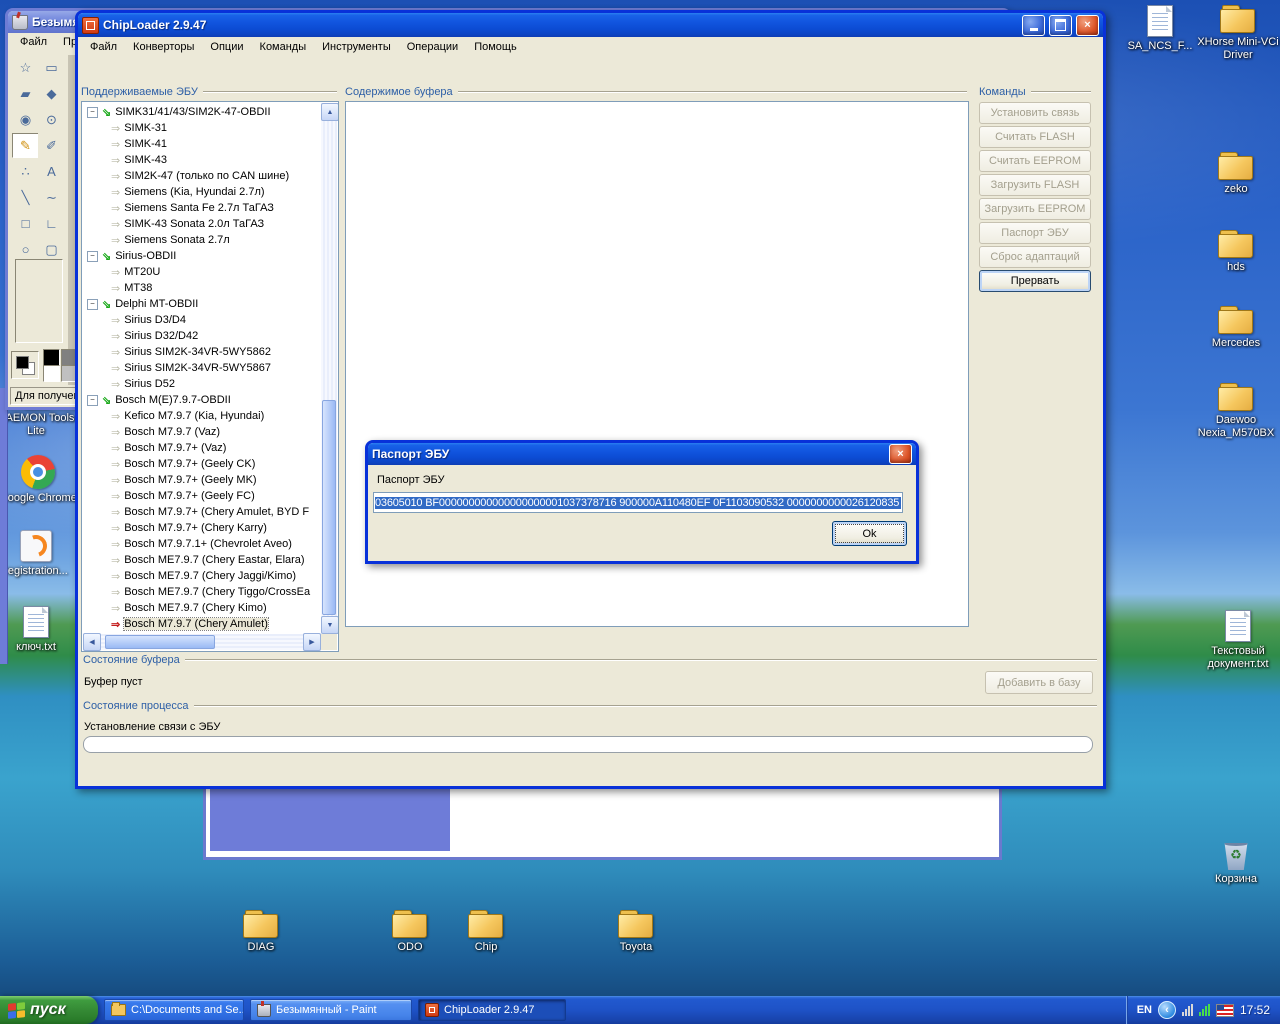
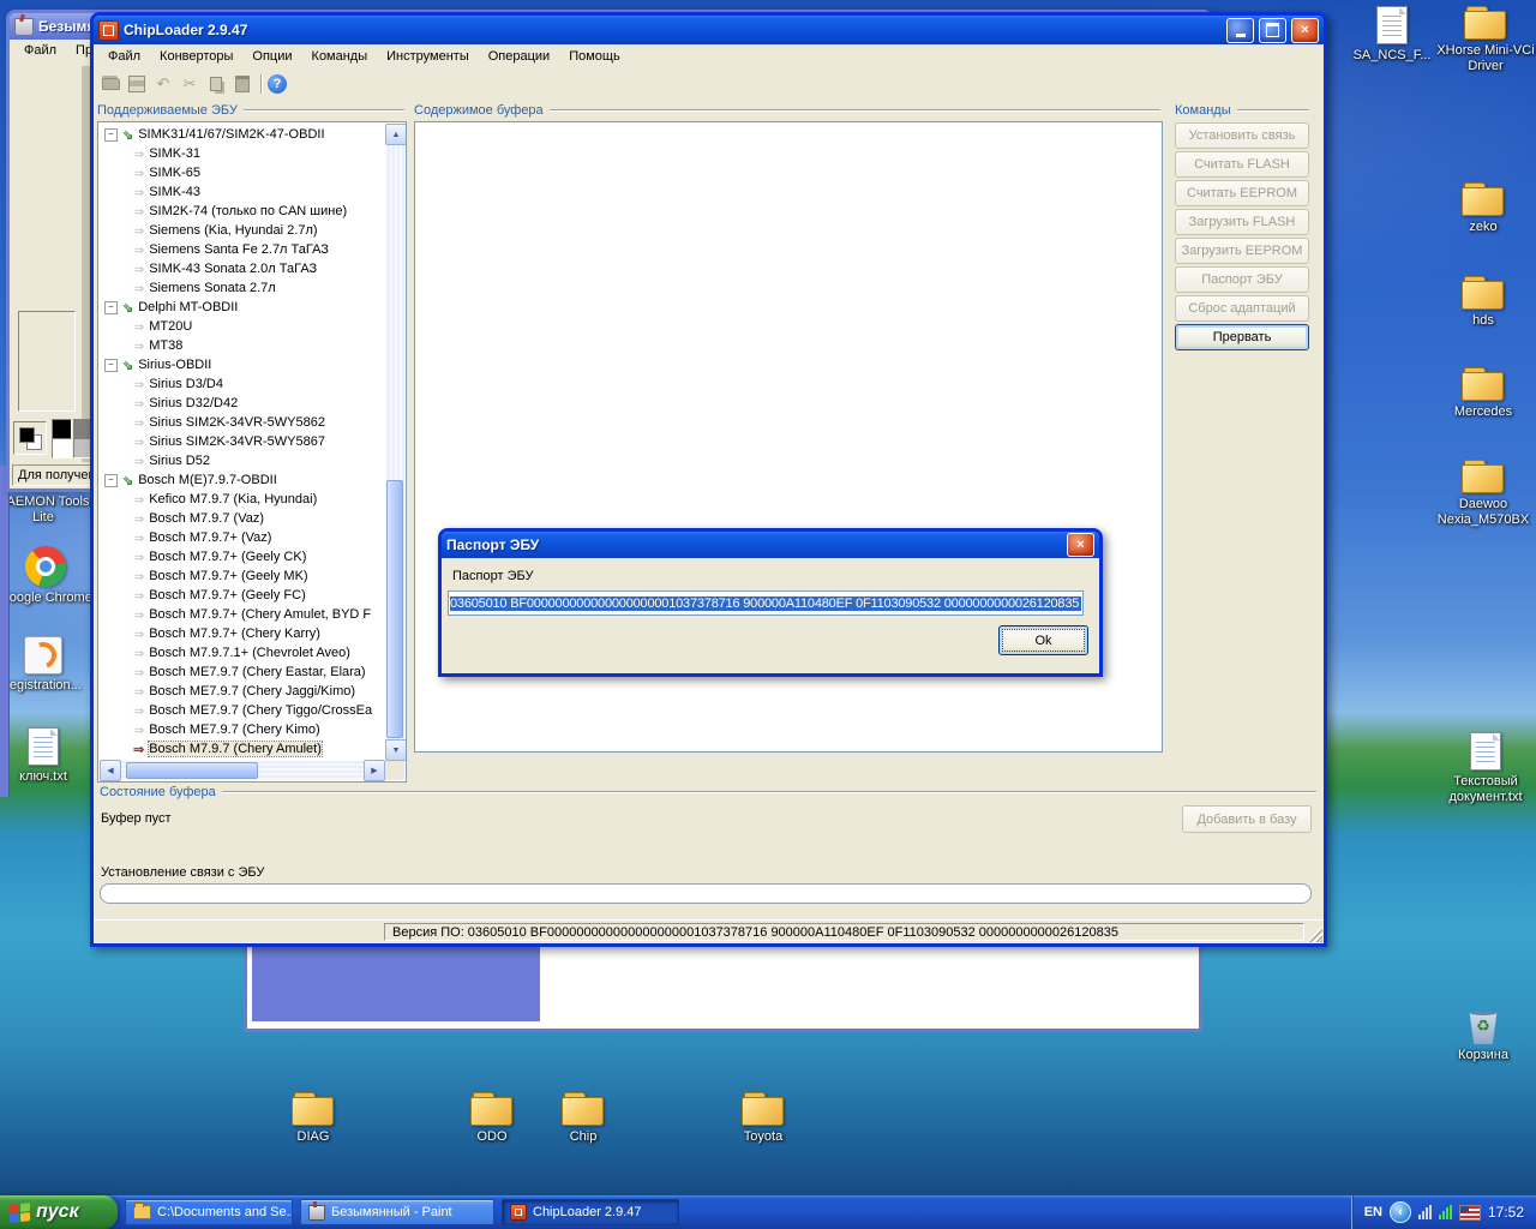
  SA_NCS_F...
  XHorse Mini-VCi Driver
  zeko
  hds
  Mercedes
  Daewoo Nexia_M570BX
  Текстовый документ.txt
  ♻
  Корзина
  AEMON Tools Lite
  oogle Chrome
  egistration...
  ключ.txt
  DIAG
  ODO
  Chip
  Toyota
  Файл
- ☆
- ▭
- ▰
- ◆
- ◉
- ⊙
- ✎
- ✐
- ∴
- A
- ╲
- ∼
- □
- ∟
- ○
- ▢
  ChipLoader 2.9.47
  ×
  Файл
  Конверторы
  Опции
  Команды
  Инструменты
  Операции
  Помощь
+ ↶
+ ✂
+ ?
  Поддерживаемые ЭБУ
  −
  ⇘
- SIMK31/41/43/SIM2K-47-OBDII
+ SIMK31/41/67/SIM2K-47-OBDII
  ⇒
  SIMK-31
  ⇒
- SIMK-41
+ SIMK-65
  ⇒
  SIMK-43
  ⇒
- SIM2K-47 (только по CAN шине)
+ SIM2K-74 (только по CAN шине)
  ⇒
  Siemens (Kia, Hyundai 2.7л)
  ⇒
  Siemens Santa Fe 2.7л ТаГАЗ
  ⇒
  SIMK-43 Sonata 2.0л ТаГАЗ
  ⇒
  Siemens Sonata 2.7л
  −
  ⇘
- Sirius-OBDII
+ Delphi MT-OBDII
  ⇒
  MT20U
  ⇒
  MT38
  −
  ⇘
- Delphi MT-OBDII
+ Sirius-OBDII
  ⇒
  Sirius D3/D4
  ⇒
  Sirius D32/D42
  ⇒
  Sirius SIM2K-34VR-5WY5862
  ⇒
  Sirius SIM2K-34VR-5WY5867
  ⇒
  Sirius D52
  −
  ⇘
  Bosch M(E)7.9.7-OBDII
  ⇒
  Kefico M7.9.7 (Kia, Hyundai)
  ⇒
  Bosch M7.9.7 (Vaz)
  ⇒
  Bosch M7.9.7+ (Vaz)
  ⇒
  Bosch M7.9.7+ (Geely CK)
  ⇒
  Bosch M7.9.7+ (Geely MK)
  ⇒
  Bosch M7.9.7+ (Geely FC)
  ⇒
  Bosch M7.9.7+ (Chery Amulet, BYD F
  ⇒
  Bosch M7.9.7+ (Chery Karry)
  ⇒
  Bosch M7.9.7.1+ (Chevrolet Aveo)
  ⇒
  Bosch ME7.9.7 (Chery Eastar, Elara)
  ⇒
  Bosch ME7.9.7 (Chery Jaggi/Kimo)
  ⇒
  Bosch ME7.9.7 (Chery Tiggo/CrossEa
  ⇒
  Bosch ME7.9.7 (Chery Kimo)
  ⇒
  Bosch M7.9.7 (Chery Amulet)
  Содержимое буфера
  Команды
  Установить связь
  Считать FLASH
  Считать EEPROM
  Загрузить FLASH
  Загрузить EEPROM
  Паспорт ЭБУ
  Сброс адаптаций
  Прервать
  Состояние буфера
  Буфер пуст
  Добавить в базу
- Состояние процесса
  Установление связи с ЭБУ
+ Версия ПО: 03605010 BF000000000000000000001037378716 900000A110480EF 0F1103090532 0000000000026120835
  Паспорт ЭБУ
  ×
  Паспорт ЭБУ
  03605010 BF000000000000000000001037378716 900000A110480EF 0F1103090532 0000000000026120835
  Ok
  пуск
  C:\Documents and Se.
  Безымянный - Paint
  ChipLoader 2.9.47
  EN
  ‹
  17:52
